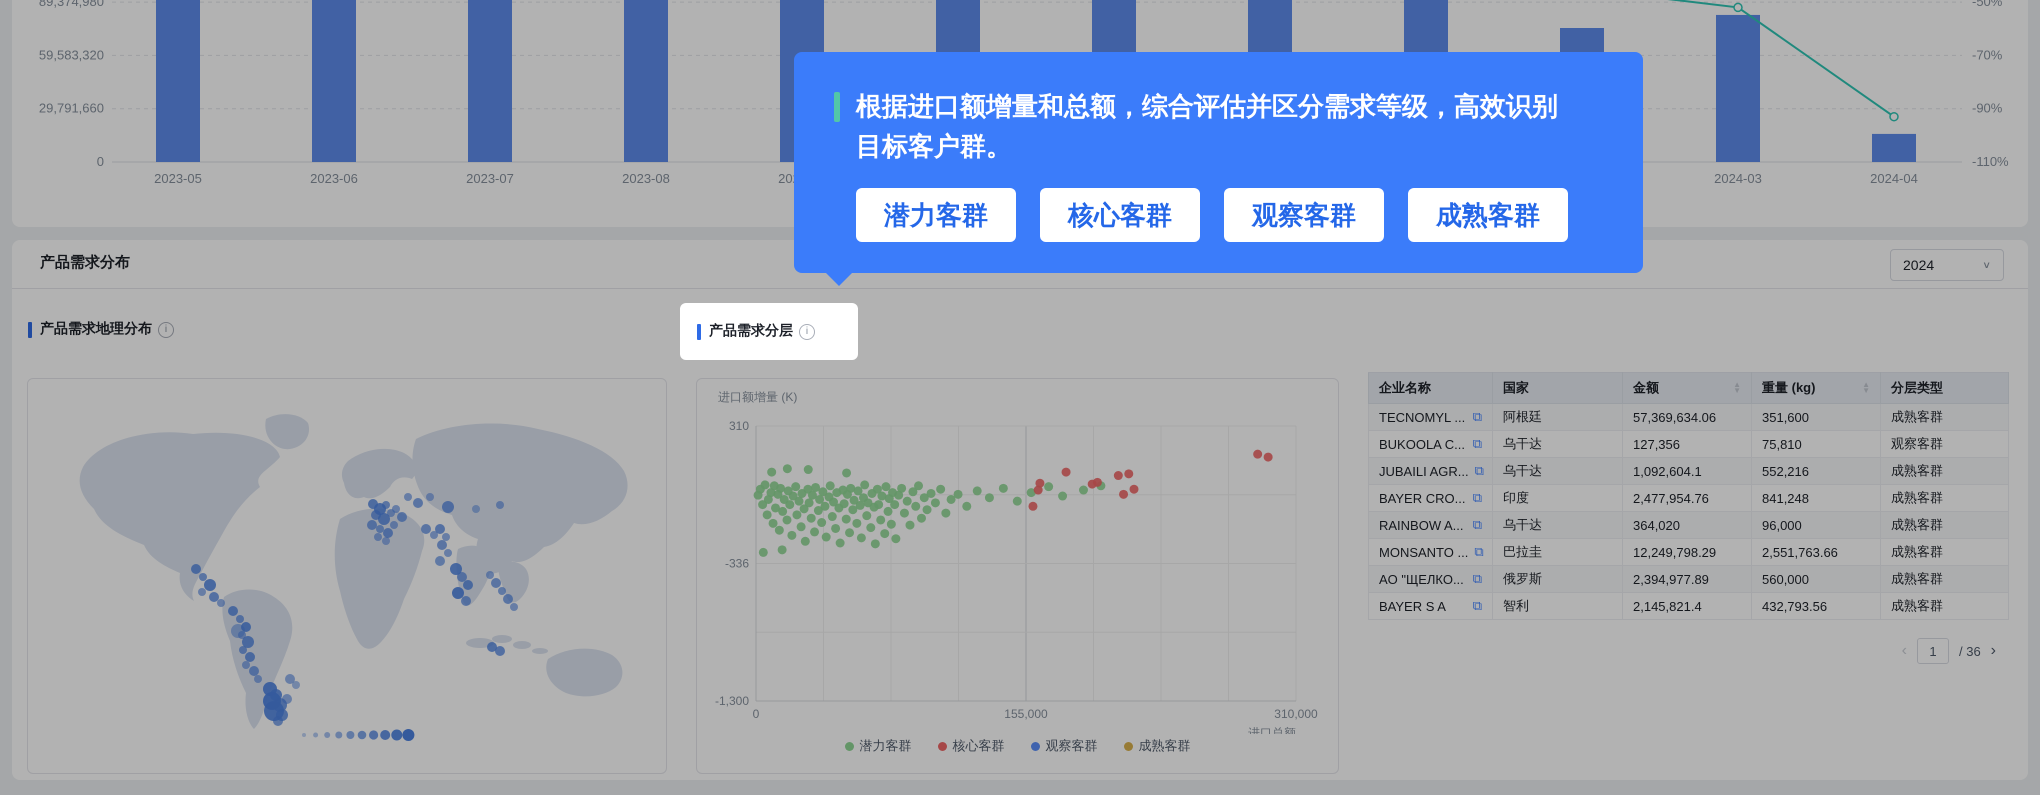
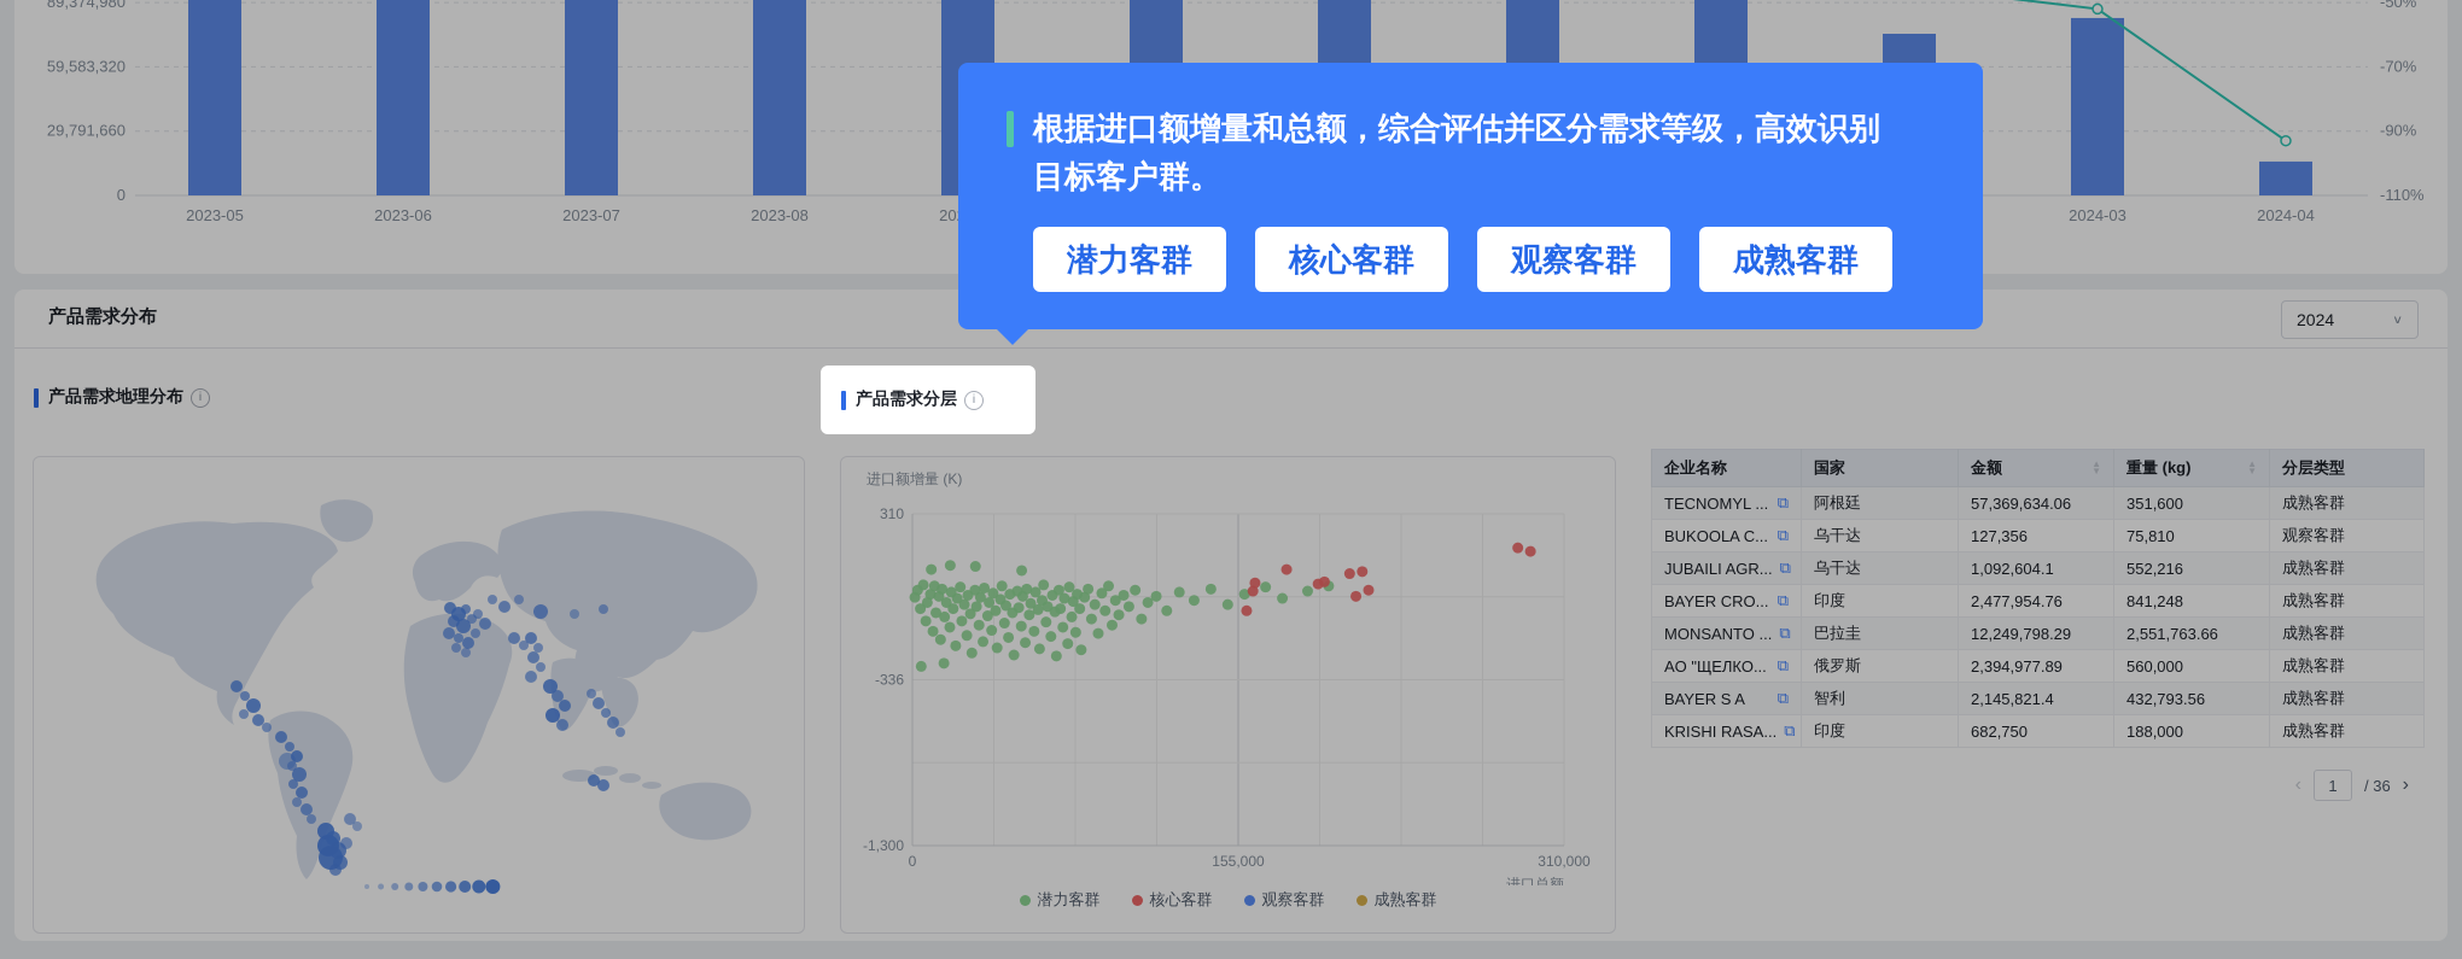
  0
  29,791,660
  59,583,320
  89,374,980
  -110%
  -90%
  -70%
  -50%
  2023-05
  2023-06
  2023-07
  2023-08
  2024-03
  2024-04
  产品需求分布
  2024
  ∨
  产品需求地理分布
  进口额增量 (K)
  310
  -336
  -1,300
  0
  155,000
  310,000
  进口总额
  潜力客群
  核心客群
  观察客群
  成熟客群
  企业名称	国家	金额 ▲▼	重量 (kg) ▲▼	分层类型
  TECNOMYL ... ⧉	阿根廷	57,369,634.06	351,600	成熟客群
  BUKOOLA C... ⧉	乌干达	127,356	75,810	观察客群
  JUBAILI AGR... ⧉	乌干达	1,092,604.1	552,216	成熟客群
  BAYER CRO... ⧉	印度	2,477,954.76	841,248	成熟客群
- RAINBOW A... ⧉	乌干达	364,020	96,000	成熟客群
  MONSANTO ... ⧉	巴拉圭	12,249,798.29	2,551,763.66	成熟客群
  AO "ЩЕЛКО... ⧉	俄罗斯	2,394,977.89	560,000	成熟客群
  BAYER S A ⧉	智利	2,145,821.4	432,793.56	成熟客群
+ KRISHI RASA... ⧉	印度	682,750	188,000	成熟客群
  ‹
  1
  / 36
  ›
  产品需求分层
  根据进口额增量和总额，综合评估并区分需求等级，高效识别目标客户群。
  潜力客群
  核心客群
  观察客群
  成熟客群
